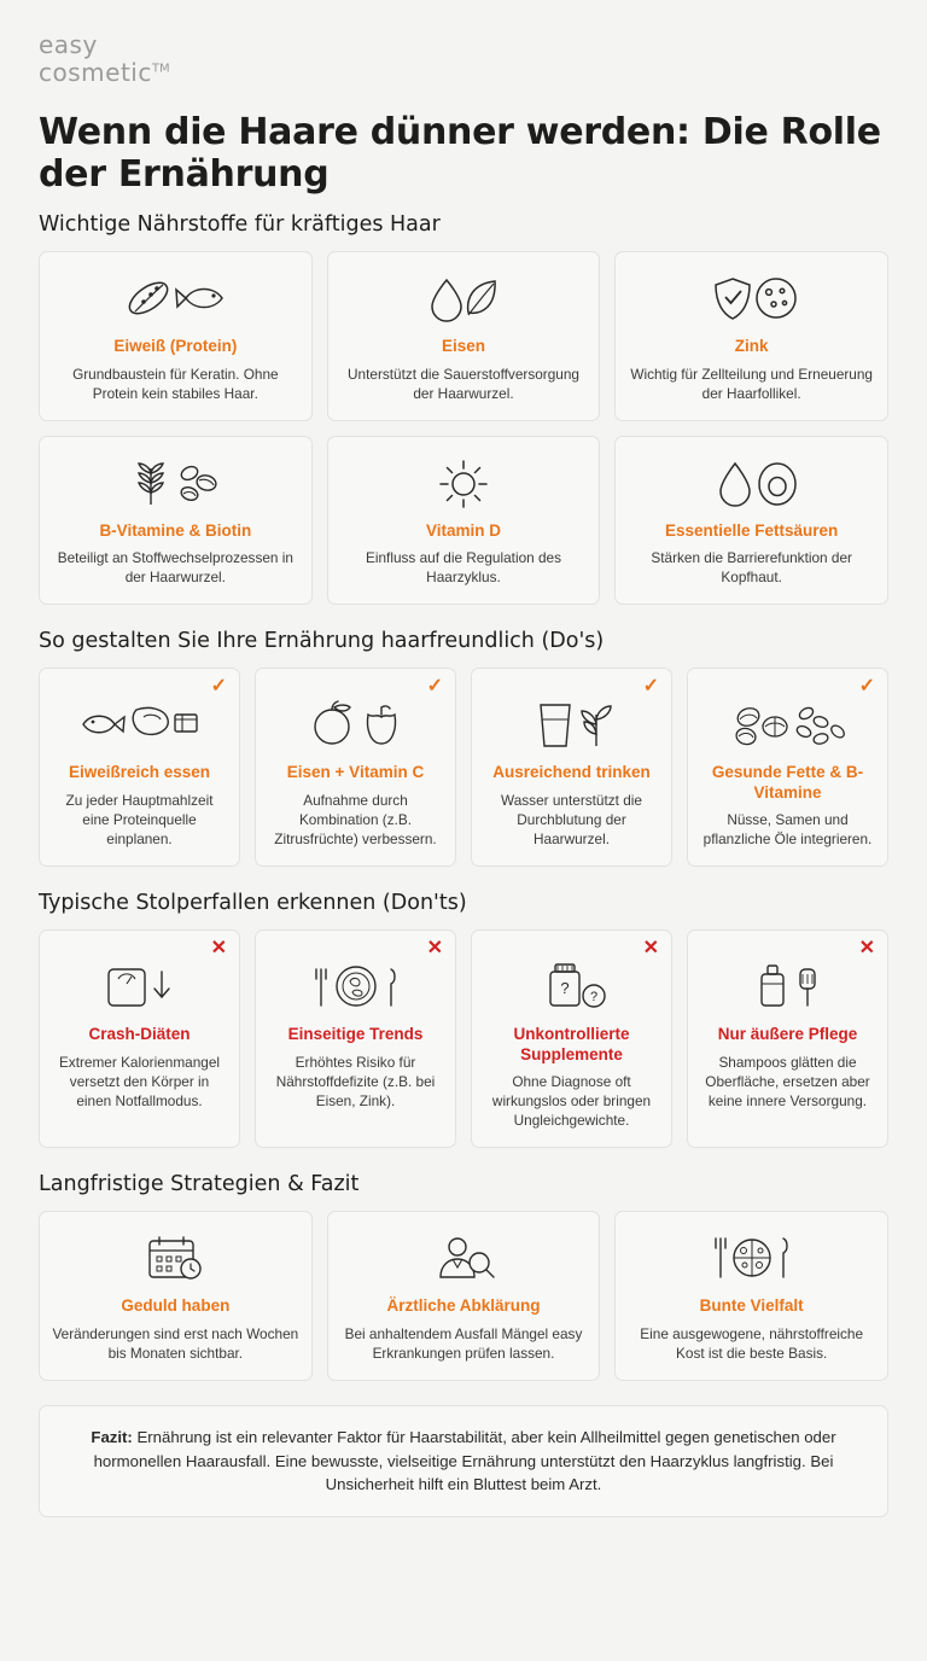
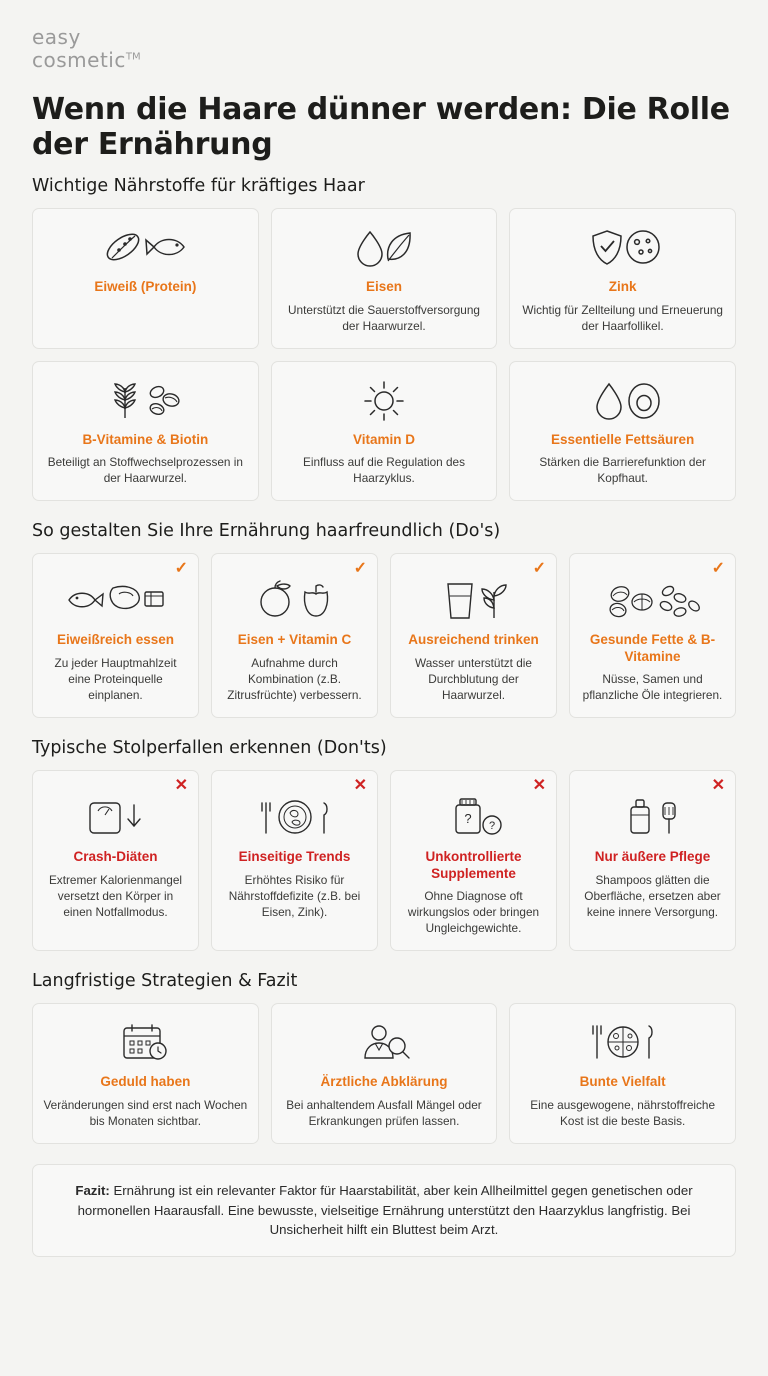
  easy
  cosmeticTM
  Wenn die Haare dünner werden: Die Rolle der Ernährung
  Wichtige Nährstoffe für kräftiges Haar
  Eiweiß (Protein)
- Grundbaustein für Keratin. Ohne Protein kein stabiles Haar.
  Eisen
  Unterstützt die Sauerstoffversorgung der Haarwurzel.
  Zink
  Wichtig für Zellteilung und Erneuerung der Haarfollikel.
  B-Vitamine & Biotin
  Beteiligt an Stoffwechselprozessen in der Haarwurzel.
  Vitamin D
  Einfluss auf die Regulation des Haarzyklus.
  Essentielle Fettsäuren
  Stärken die Barrierefunktion der Kopfhaut.
  So gestalten Sie Ihre Ernährung haarfreundlich (Do's)
  ✓
  Eiweißreich essen
  Zu jeder Hauptmahlzeit eine Proteinquelle einplanen.
  ✓
  Eisen + Vitamin C
  Aufnahme durch Kombination (z.B. Zitrusfrüchte) verbessern.
  ✓
  Ausreichend trinken
  Wasser unterstützt die Durchblutung der Haarwurzel.
  ✓
  Gesunde Fette & B-Vitamine
  Nüsse, Samen und pflanzliche Öle integrieren.
  Typische Stolperfallen erkennen (Don'ts)
  ✕
  Crash-Diäten
  Extremer Kalorienmangel versetzt den Körper in einen Notfallmodus.
  ✕
  Einseitige Trends
  Erhöhtes Risiko für Nährstoffdefizite (z.B. bei Eisen, Zink).
  ✕
  ?
  ?
  Unkontrollierte Supplemente
  Ohne Diagnose oft wirkungslos oder bringen Ungleichgewichte.
  ✕
  Nur äußere Pflege
  Shampoos glätten die Oberfläche, ersetzen aber keine innere Versorgung.
  Langfristige Strategien & Fazit
  Geduld haben
  Veränderungen sind erst nach Wochen bis Monaten sichtbar.
  Ärztliche Abklärung
- Bei anhaltendem Ausfall Mängel easy Erkrankungen prüfen lassen.
+ Bei anhaltendem Ausfall Mängel oder Erkrankungen prüfen lassen.
  Bunte Vielfalt
  Eine ausgewogene, nährstoffreiche Kost ist die beste Basis.
  Fazit: Ernährung ist ein relevanter Faktor für Haarstabilität, aber kein Allheilmittel gegen genetischen oder hormonellen Haarausfall. Eine bewusste, vielseitige Ernährung unterstützt den Haarzyklus langfristig. Bei Unsicherheit hilft ein Bluttest beim Arzt.
